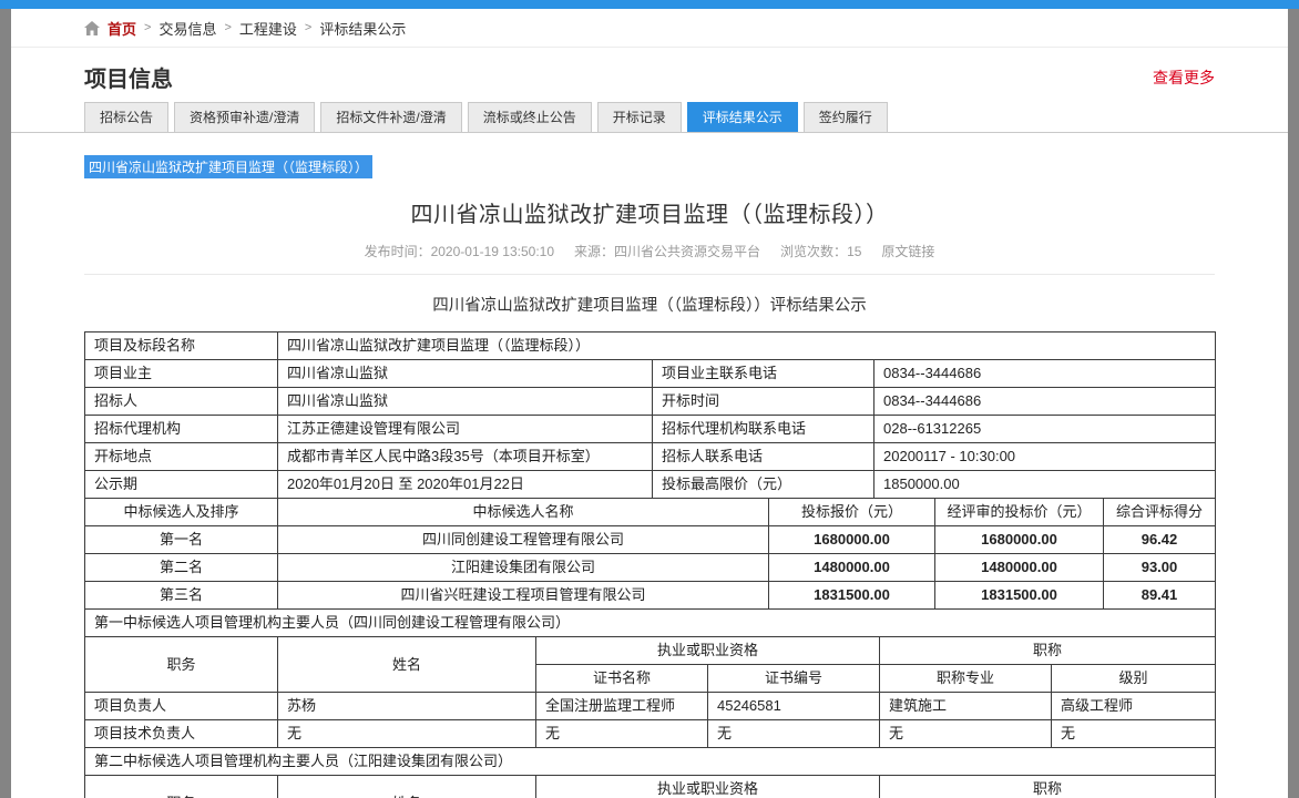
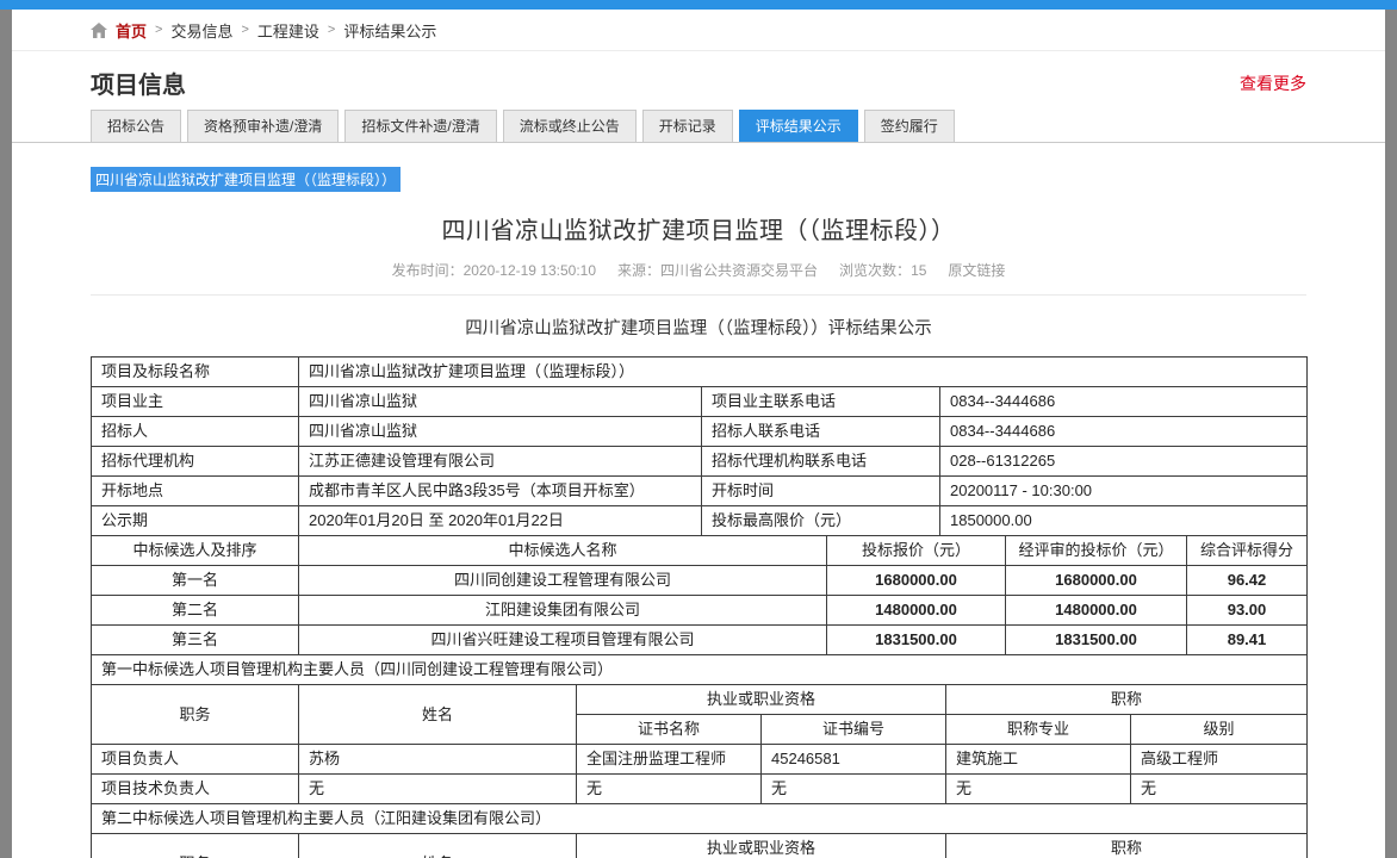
  首页
  >
  交易信息
  >
  工程建设
  >
  评标结果公示
  项目信息
  查看更多
  招标公告
  资格预审补遗/澄清
  招标文件补遗/澄清
  流标或终止公告
  开标记录
  评标结果公示
  签约履行
  四川省凉山监狱改扩建项目监理（（监理标段））
  四川省凉山监狱改扩建项目监理（（监理标段））
- 发布时间：2020-01-19 13:50:10 来源：四川省公共资源交易平台 浏览次数：15 原文链接
+ 发布时间：2020-12-19 13:50:10 来源：四川省公共资源交易平台 浏览次数：15 原文链接
  四川省凉山监狱改扩建项目监理（（监理标段））评标结果公示
  项目及标段名称	四川省凉山监狱改扩建项目监理（（监理标段））
  项目业主	四川省凉山监狱	项目业主联系电话	0834--3444686
- 招标人	四川省凉山监狱	开标时间	0834--3444686
+ 招标人	四川省凉山监狱	招标人联系电话	0834--3444686
  招标代理机构	江苏正德建设管理有限公司	招标代理机构联系电话	028--61312265
- 开标地点	成都市青羊区人民中路3段35号（本项目开标室）	招标人联系电话	20200117 - 10:30:00
+ 开标地点	成都市青羊区人民中路3段35号（本项目开标室）	开标时间	20200117 - 10:30:00
  公示期	2020年01月20日 至 2020年01月22日	投标最高限价（元）	1850000.00
  中标候选人及排序	中标候选人名称	投标报价（元）	经评审的投标价（元）	综合评标得分
  第一名	四川同创建设工程管理有限公司	1680000.00	1680000.00	96.42
  第二名	江阳建设集团有限公司	1480000.00	1480000.00	93.00
  第三名	四川省兴旺建设工程项目管理有限公司	1831500.00	1831500.00	89.41
  第一中标候选人项目管理机构主要人员（四川同创建设工程管理有限公司）
  职务	姓名	执业或职业资格	职称
  证书名称	证书编号	职称专业	级别
  项目负责人	苏杨	全国注册监理工程师	45246581	建筑施工	高级工程师
  项目技术负责人	无	无	无	无	无
  第二中标候选人项目管理机构主要人员（江阳建设集团有限公司）
